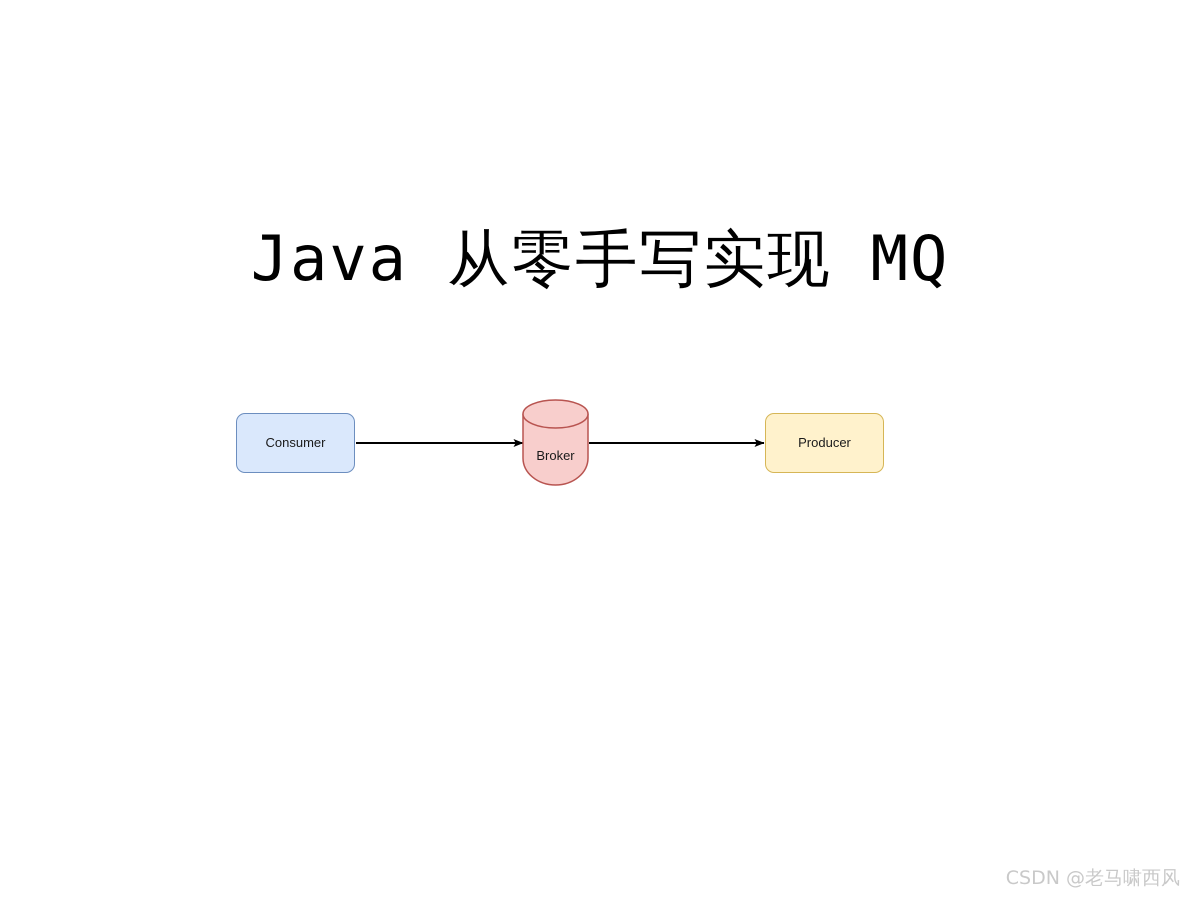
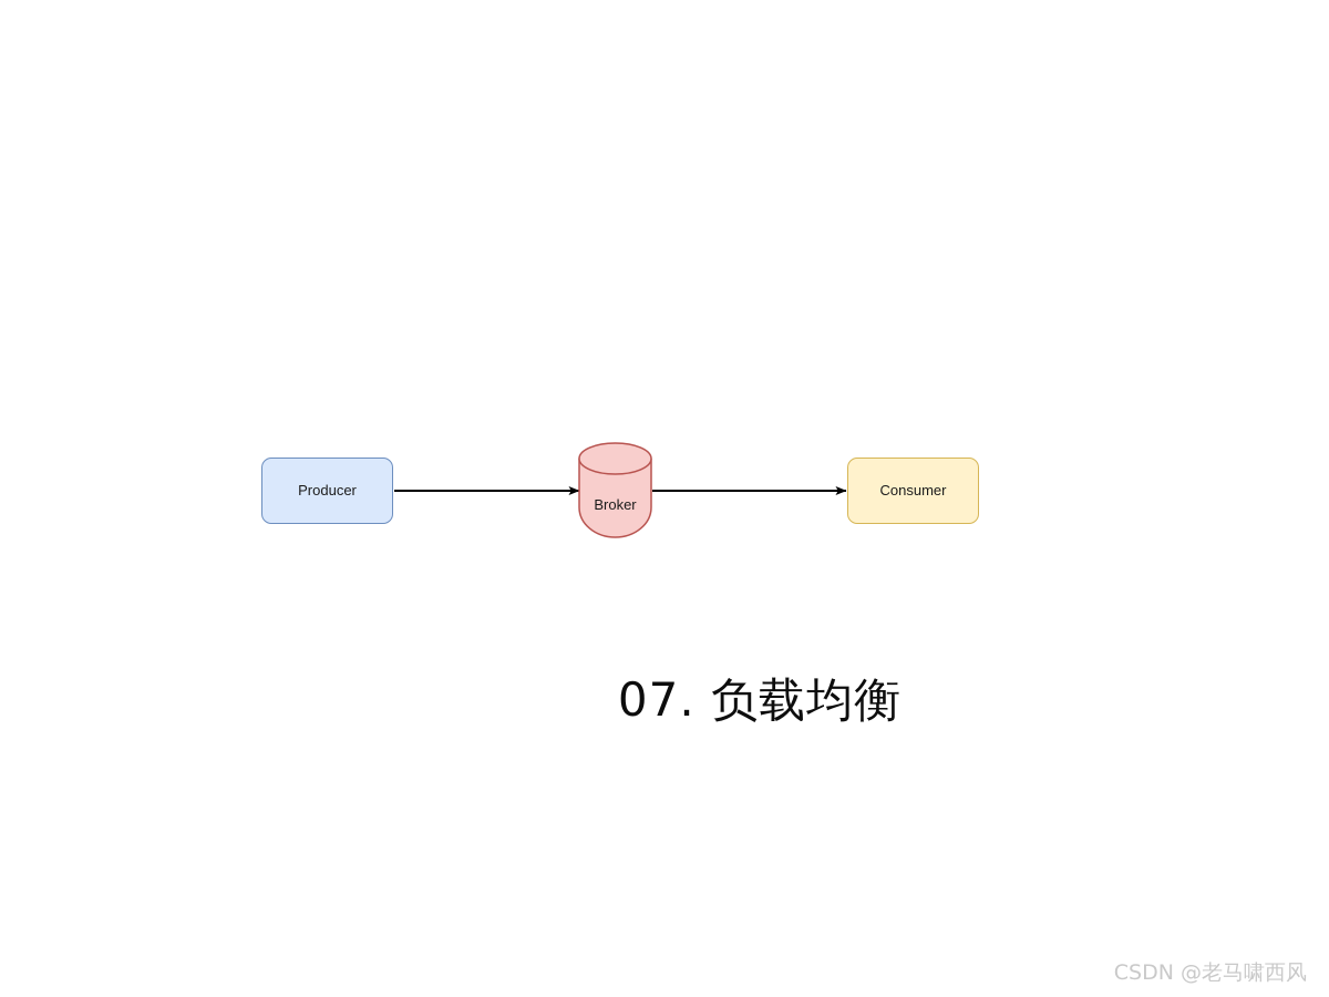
- Java 从零手写实现 MQ
- Consumer
+ Producer
  Broker
- Producer
+ Consumer
+ 07. 负载均衡
  CSDN @老马啸西风
